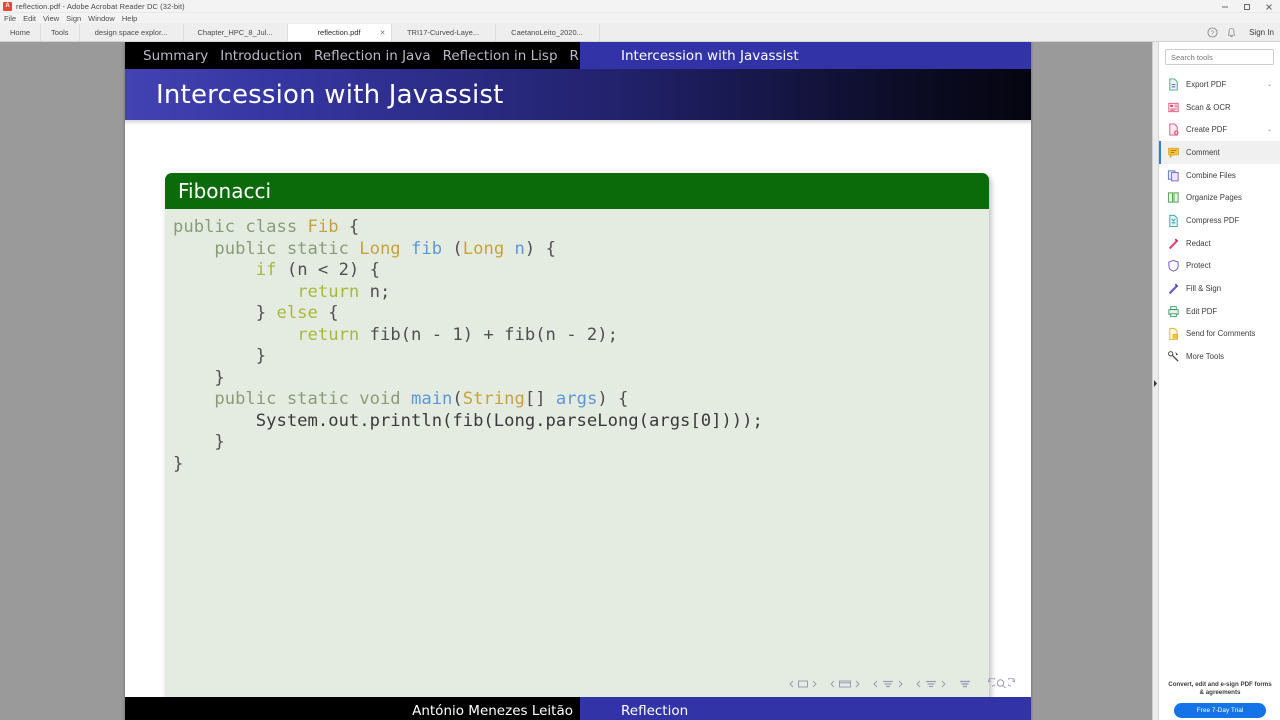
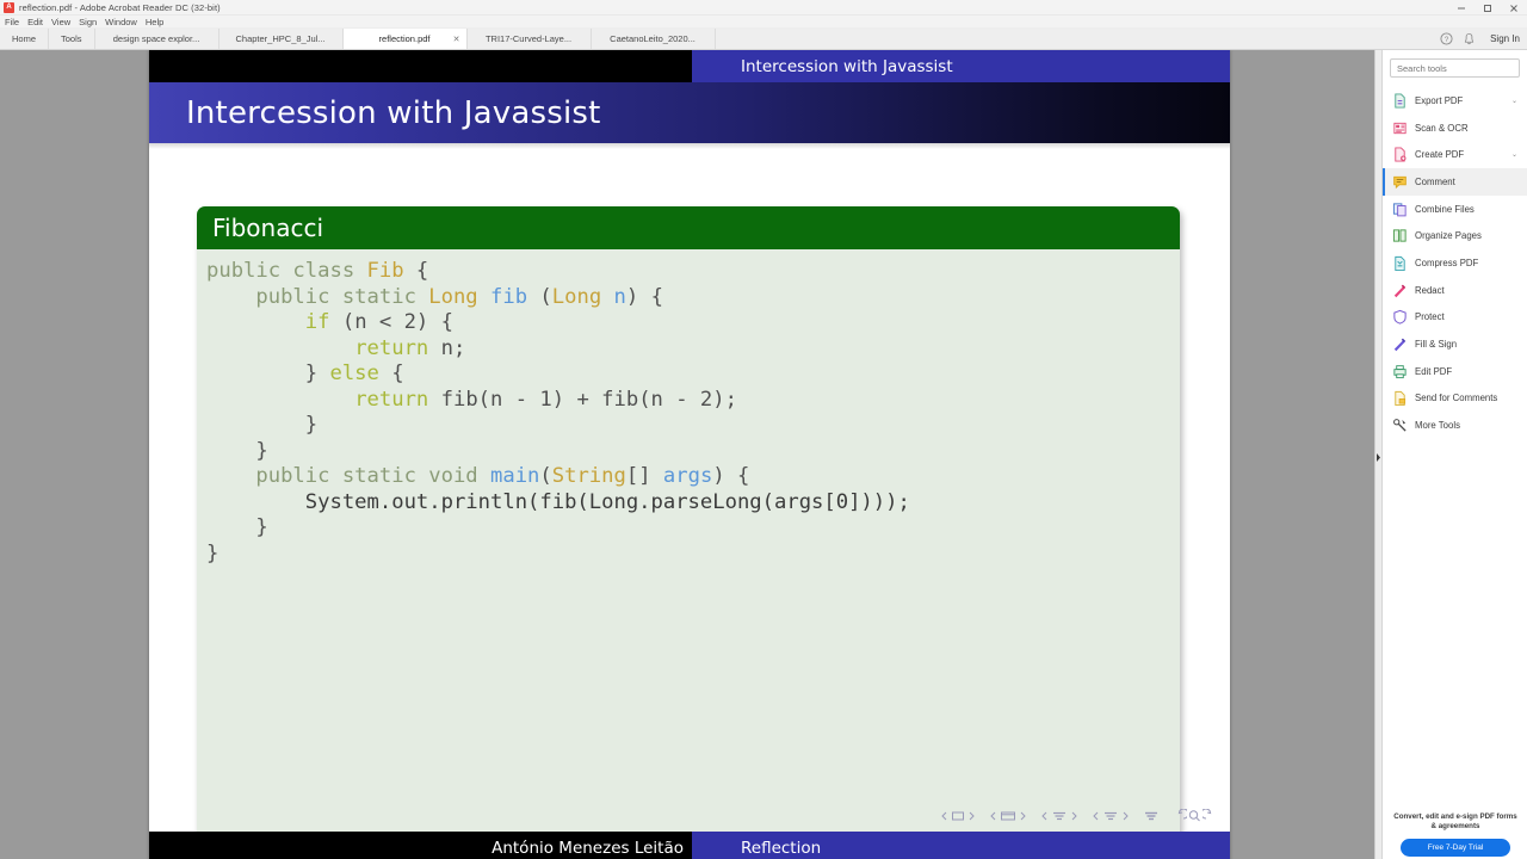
  reflection.pdf - Adobe Acrobat Reader DC (32-bit)
  File
  Edit
  View
  Sign
  Window
  Help
  Home
  Tools
  design space explor...
  Chapter_HPC_8_Jul...
  reflection.pdf
  TRI17-Curved-Laye...
  CaetanoLeito_2020...
  Sign In
- Summary
- Introduction
- Reflection in Java
- Reflection in Lisp
- R
  Intercession with Javassist
  Intercession with Javassist
  Fibonacci
  public class Fib { public static Long fib (Long n) { if (n < 2) { return n; } else { return fib(n - 1) + fib(n - 2); } } public static void main(String[] args) { System.out.println(fib(Long.parseLong(args[0]))); } }
  António Menezes Leitão
  Reflection
  Search tools
  Export PDF
  Scan & OCR
  Create PDF
  Comment
  Combine Files
  Organize Pages
  Compress PDF
  Redact
  Protect
  Fill & Sign
  Edit PDF
  Send for Comments
  More Tools
